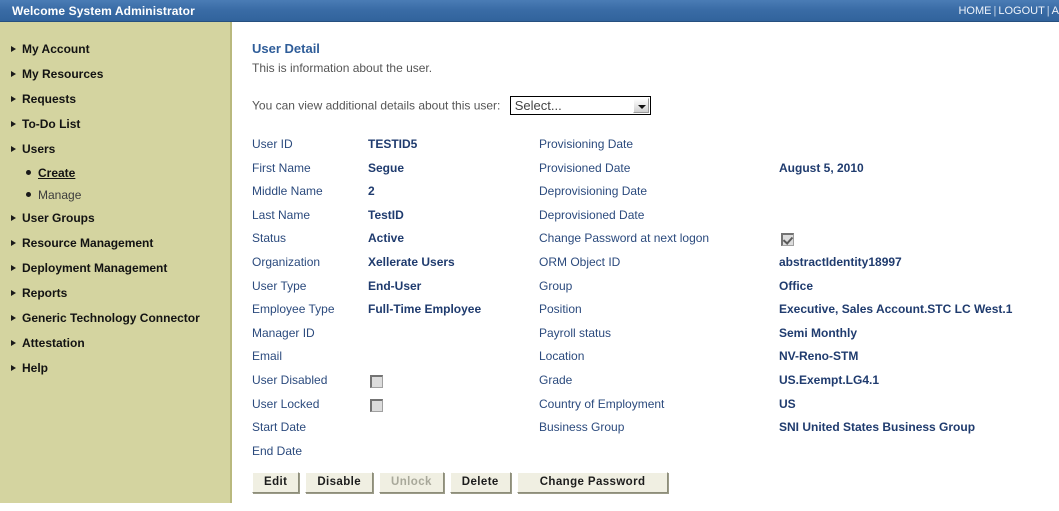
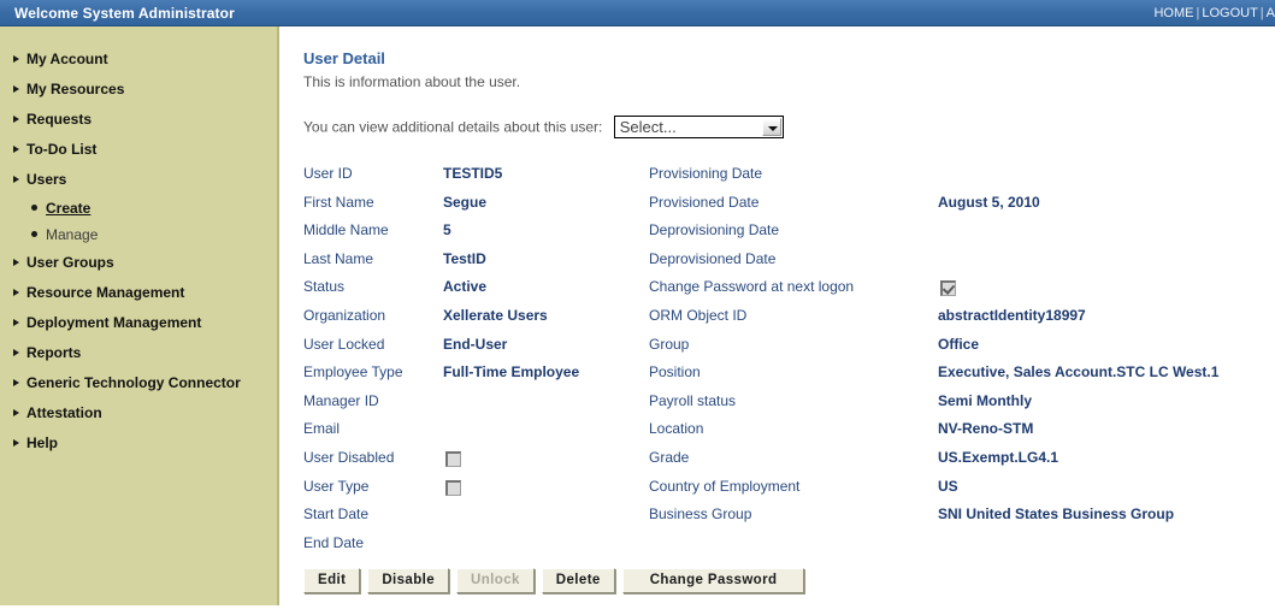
  Welcome System Administrator
  HOME | LOGOUT | A
  My Account
  My Resources
  Requests
  To-Do List
  Users
  Create
  Manage
  User Groups
  Resource Management
  Deployment Management
  Reports
  Generic Technology Connector
  Attestation
  Help
  User Detail
  This is information about the user.
  You can view additional details about this user:
  Select...
  User ID
  TESTID5
  First Name
  Segue
  Middle Name
- 2
+ 5
  Last Name
  TestID
  Status
  Active
  Organization
  Xellerate Users
- User Type
+ User Locked
  End-User
  Employee Type
  Full-Time Employee
  Manager ID
  Email
  User Disabled
- User Locked
+ User Type
  Start Date
  End Date
  Provisioning Date
  Provisioned Date
  August 5, 2010
  Deprovisioning Date
  Deprovisioned Date
  Change Password at next logon
  ORM Object ID
  abstractIdentity18997
  Group
  Office
  Position
  Executive, Sales Account.STC LC West.1
  Payroll status
  Semi Monthly
  Location
  NV-Reno-STM
  Grade
  US.Exempt.LG4.1
  Country of Employment
  US
  Business Group
  SNI United States Business Group
  Edit Disable Unlock Delete Change Password
